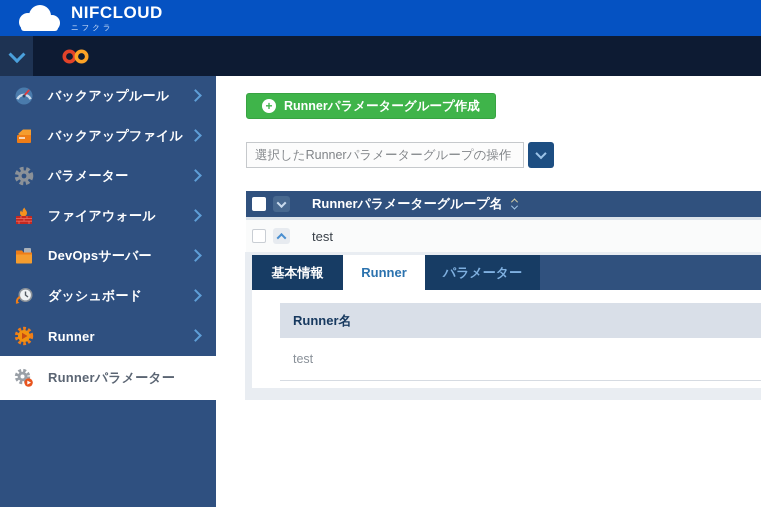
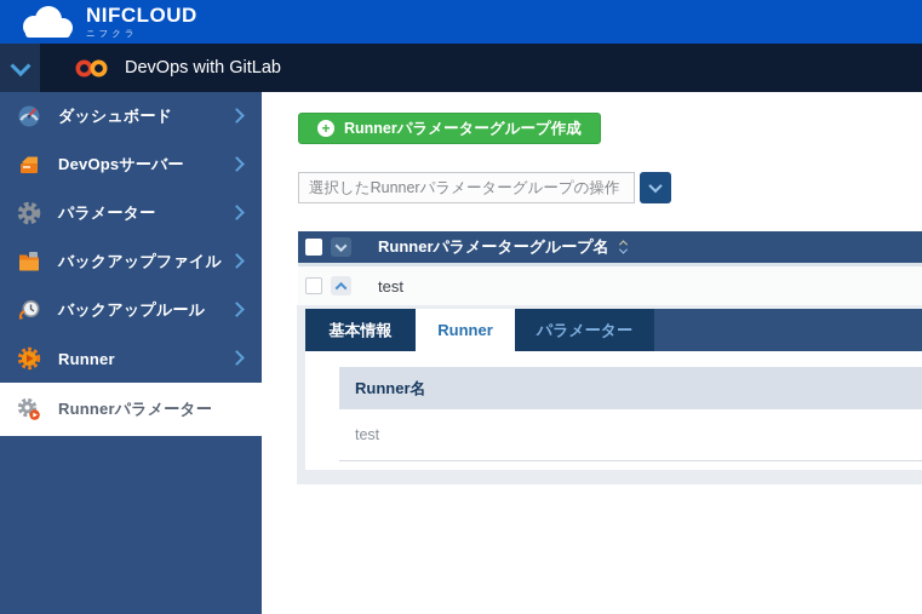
  NIFCLOUD
  ニフクラ
+ DevOps with GitLab
- バックアップルール
+ ダッシュボード
- バックアップファイル
+ DevOpsサーバー
  パラメーター
- ファイアウォール
- DevOpsサーバー
+ バックアップファイル
- ダッシュボード
+ バックアップルール
  Runner
  Runnerパラメーター
  +
  Runnerパラメーターグループ作成
  選択したRunnerパラメーターグループの操作
  Runnerパラメーターグループ名
  test
  基本情報
  Runner
  パラメーター
  Runner名
  test
